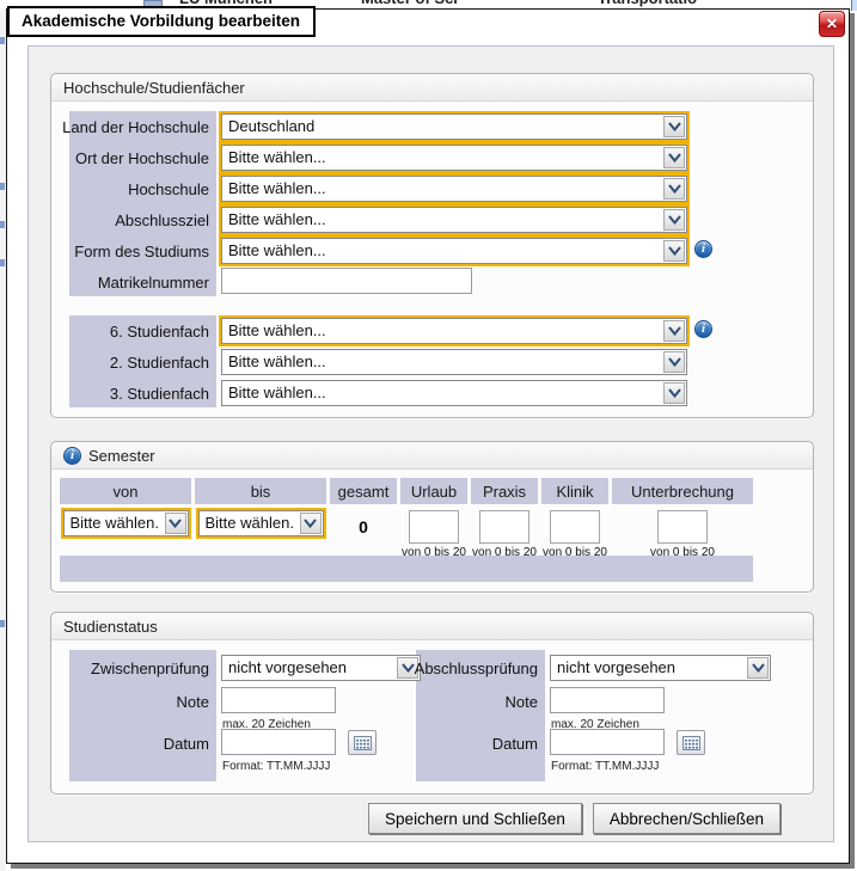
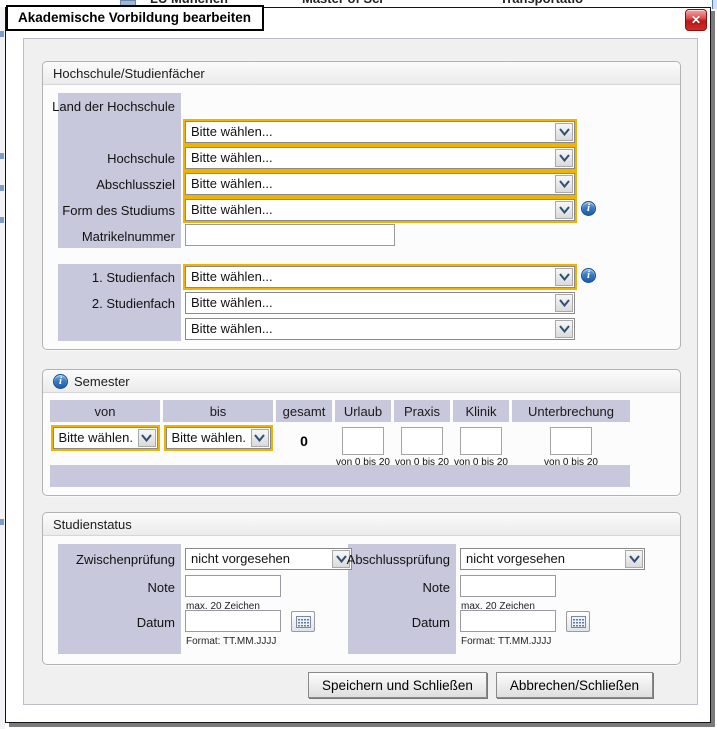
  Akademische Vorbildung bearbeiten
  ✕
  Hochschule/Studienfächer
  Land der Hochschule
- Ort der Hochschule
  Hochschule
  Abschlussziel
  Form des Studiums
  Matrikelnummer
- Deutschland
  Bitte wählen...
  Bitte wählen...
  Bitte wählen...
  Bitte wählen...
  i
- 6. Studienfach
+ 1. Studienfach
  2. Studienfach
- 3. Studienfach
  Bitte wählen...
  i
  Bitte wählen...
  Bitte wählen...
  i
  Semester
  von
  Bitte wählen.
  bis
  Bitte wählen.
  gesamt
  0
  Urlaub
  von 0 bis 20
  Praxis
  von 0 bis 20
  Klinik
  von 0 bis 20
  Unterbrechung
  von 0 bis 20
  Studienstatus
  Zwischenprüfung
  nicht vorgesehen
  Note
  max. 20 Zeichen
  Datum
  Format: TT.MM.JJJJ
  Abschlussprüfung
  nicht vorgesehen
  Note
  max. 20 Zeichen
  Datum
  Format: TT.MM.JJJJ
  Speichern und Schließen
  Abbrechen/Schließen
